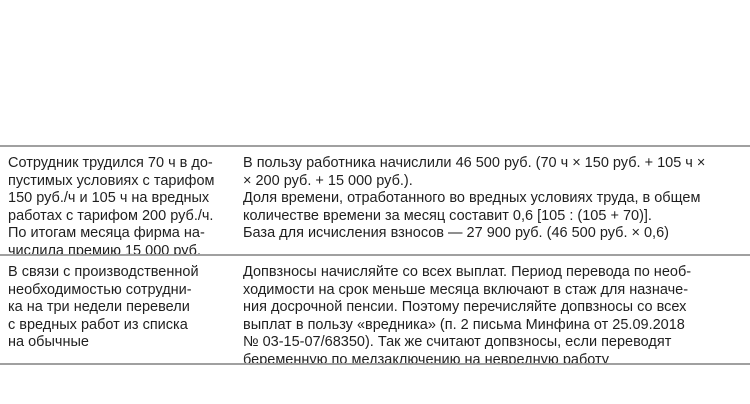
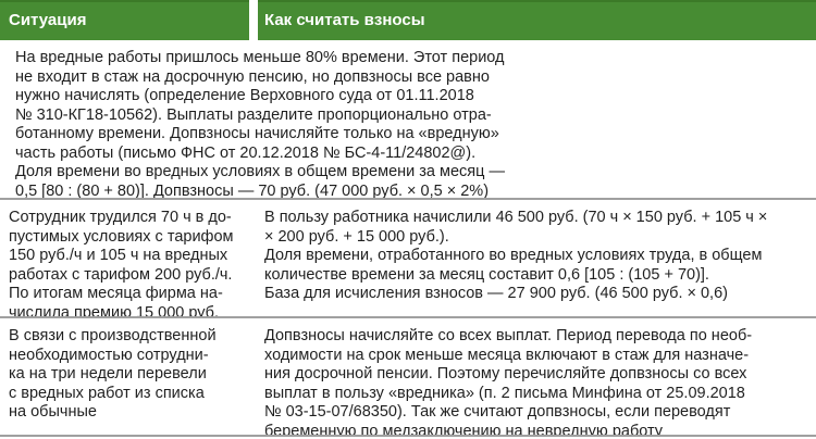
+ Ситуация
+ Как считать взносы
+ На вредные работы пришлось меньше 80% времени. Этот период
+ не входит в стаж на досрочную пенсию, но допвзносы все равно
+ нужно начислять (определение Верховного суда от 01.11.2018
+ № 310-КГ18-10562). Выплаты разделите пропорционально отра-
+ ботанному времени. Допвзносы начисляйте только на «вредную»
+ часть работы (письмо ФНС от 20.12.2018 № БС-4-11/24802@).
+ Доля времени во вредных условиях в общем времени за месяц —
+ 0,5 [80 : (80 + 80)]. Допвзносы — 70 руб. (47 000 руб. × 0,5 × 2%)
  Сотрудник трудился 70 ч в до-
  пустимых условиях с тарифом
  150 руб./ч и 105 ч на вредных
  работах с тарифом 200 руб./ч.
  По итогам месяца фирма на-
  числила премию 15 000 руб.
  В пользу работника начислили 46 500 руб. (70 ч × 150 руб. + 105 ч ×
  × 200 руб. + 15 000 руб.).
  Доля времени, отработанного во вредных условиях труда, в общем
  количестве времени за месяц составит 0,6 [105 : (105 + 70)].
  База для исчисления взносов — 27 900 руб. (46 500 руб. × 0,6)
  В связи с производственной
  необходимостью сотрудни-
  ка на три недели перевели
  с вредных работ из списка
  на обычные
  Допвзносы начисляйте со всех выплат. Период перевода по необ-
  ходимости на срок меньше месяца включают в стаж для назначе-
  ния досрочной пенсии. Поэтому перечисляйте допвзносы со всех
  выплат в пользу «вредника» (п. 2 письма Минфина от 25.09.2018
  № 03-15-07/68350). Так же считают допвзносы, если переводят
  беременную по медзаключению на невредную работу
